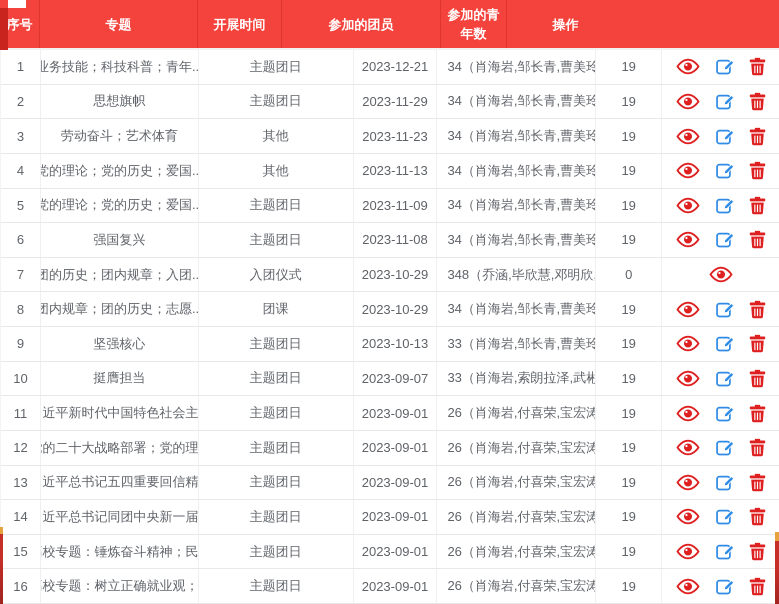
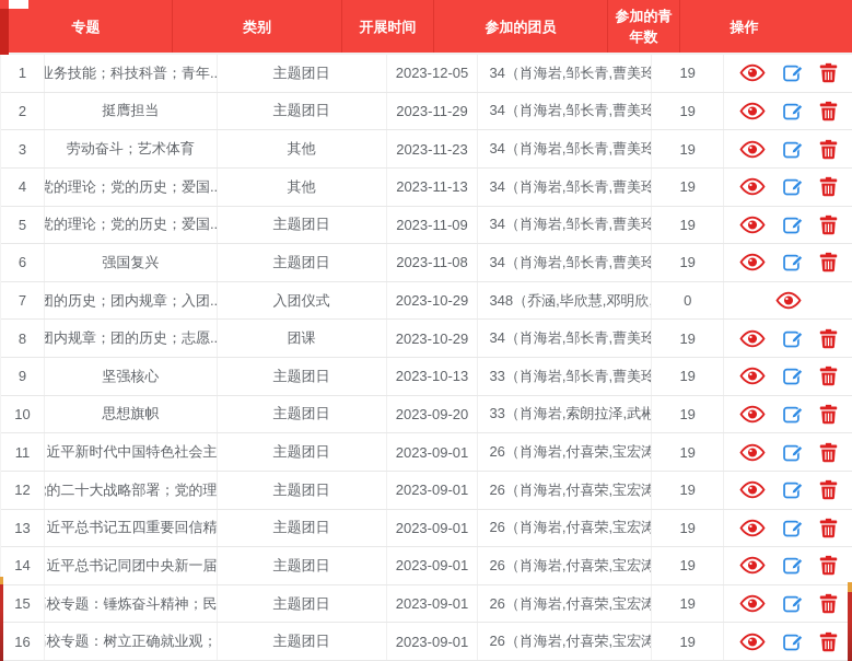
- 序号
  专题
+ 类别
  开展时间
  参加的团员
  参加的青年数
  操作
  1
  业务技能；科技科普；青年..
  主题团日
- 2023-12-21
+ 2023-12-05
  34（肖海岩,邹长青,曹美玲
  19
  2
- 思想旗帜
+ 挺膺担当
  主题团日
  2023-11-29
  34（肖海岩,邹长青,曹美玲
  19
  3
  劳动奋斗；艺术体育
  其他
  2023-11-23
  34（肖海岩,邹长青,曹美玲
  19
  4
  党的理论；党的历史；爱国..
  其他
  2023-11-13
  34（肖海岩,邹长青,曹美玲
  19
  5
  党的理论；党的历史；爱国..
  主题团日
  2023-11-09
  34（肖海岩,邹长青,曹美玲
  19
  6
  强国复兴
  主题团日
  2023-11-08
  34（肖海岩,邹长青,曹美玲
  19
  7
  团的历史；团内规章；入团..
  入团仪式
  2023-10-29
  348（乔涵,毕欣慧,邓明欣,
  0
  8
  团内规章；团的历史；志愿..
  团课
  2023-10-29
  34（肖海岩,邹长青,曹美玲
  19
  9
  坚强核心
  主题团日
  2023-10-13
  33（肖海岩,邹长青,曹美玲
  19
  10
- 挺膺担当
+ 思想旗帜
  主题团日
- 2023-09-07
+ 2023-09-20
  33（肖海岩,索朗拉泽,武彬
  19
  11
  近平新时代中国特色社会主
  主题团日
  2023-09-01
  26（肖海岩,付喜荣,宝宏涛
  19
  12
  的二十大战略部署；党的理
  主题团日
  2023-09-01
  26（肖海岩,付喜荣,宝宏涛
  19
  13
  近平总书记五四重要回信精
  主题团日
  2023-09-01
  26（肖海岩,付喜荣,宝宏涛
  19
  14
  近平总书记同团中央新一届
  主题团日
  2023-09-01
  26（肖海岩,付喜荣,宝宏涛
  19
  15
  校专题：锤炼奋斗精神；民
  主题团日
  2023-09-01
  26（肖海岩,付喜荣,宝宏涛
  19
  16
  校专题：树立正确就业观；
  主题团日
  2023-09-01
  26（肖海岩,付喜荣,宝宏涛
  19
